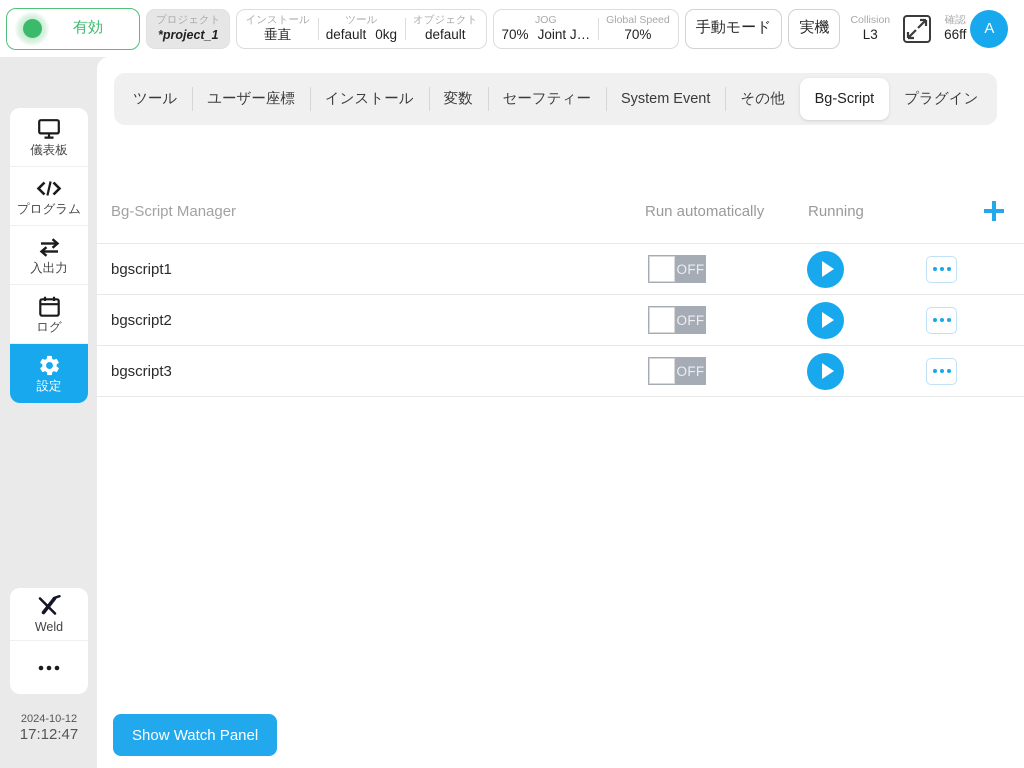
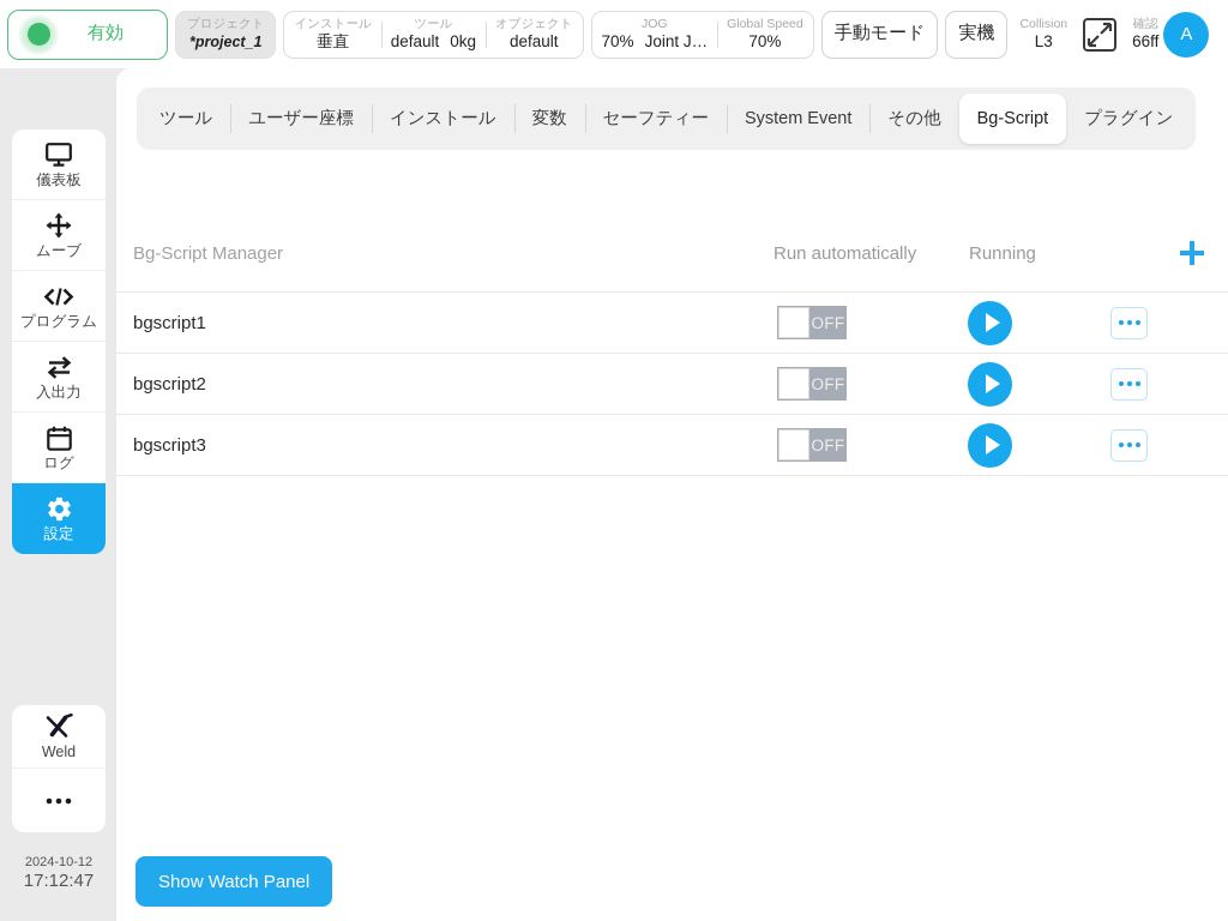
  有効
  プロジェクト
  *project_1
  インストール
  垂直
  ツール
  default
  0kg
  オブジェクト
  default
  JOG
  70%
  Joint J…
  Global Speed
  70%
  手動モード
  実機
  Collision
  L3
  確認
  66ff
  A
  ツール
  ユーザー座標
  インストール
  変数
  セーフティー
  System Event
  その他
  Bg-Script
  プラグイン
  Bg-Script Manager
  Run automatically
  Running
  bgscript1
  OFF
  bgscript2
  OFF
  bgscript3
  OFF
  Show Watch Panel
  儀表板
+ ムーブ
  プログラム
  入出力
  ログ
  設定
  Weld
  2024-10-12
  17:12:47
